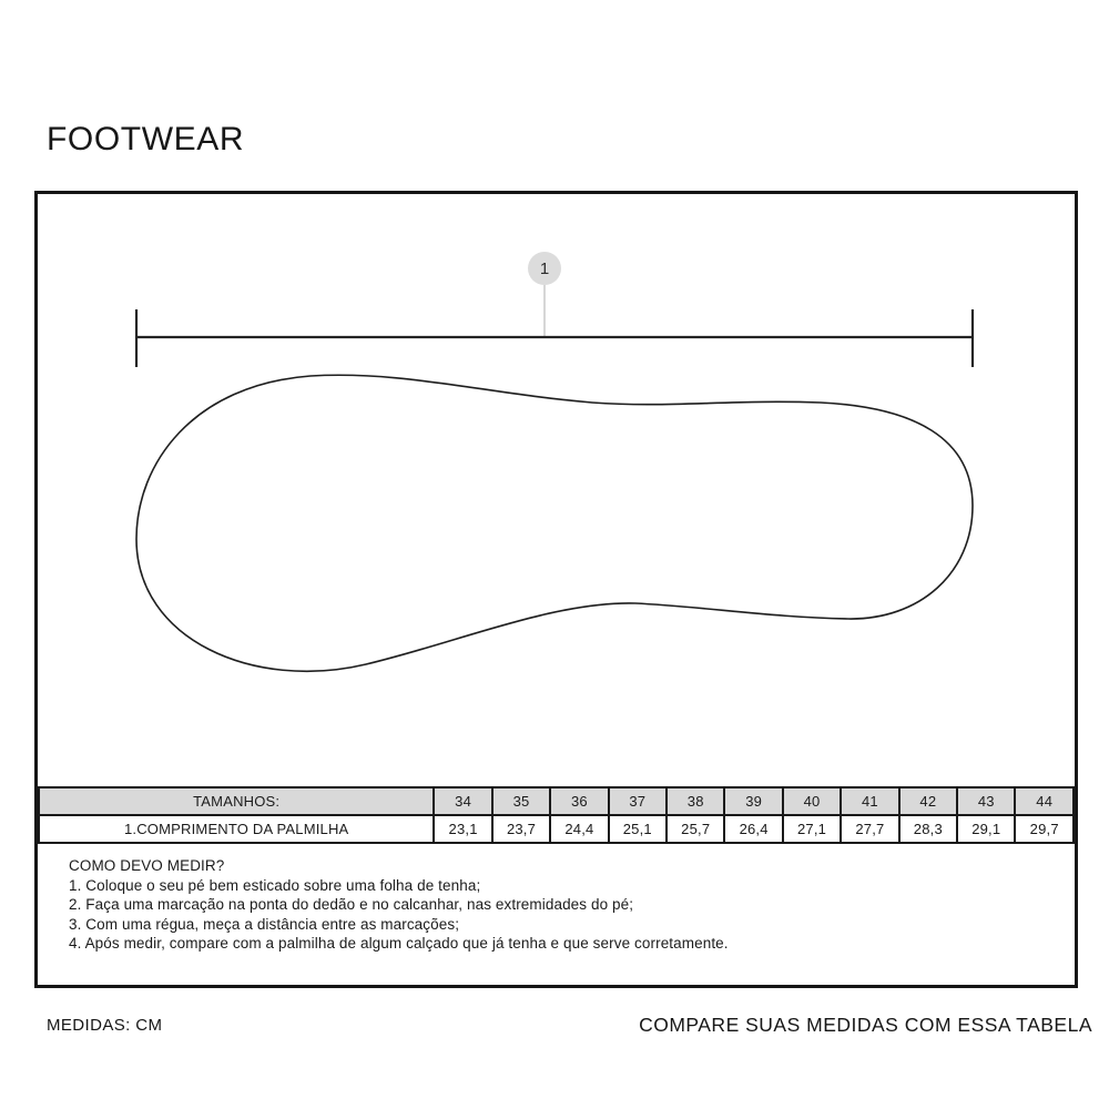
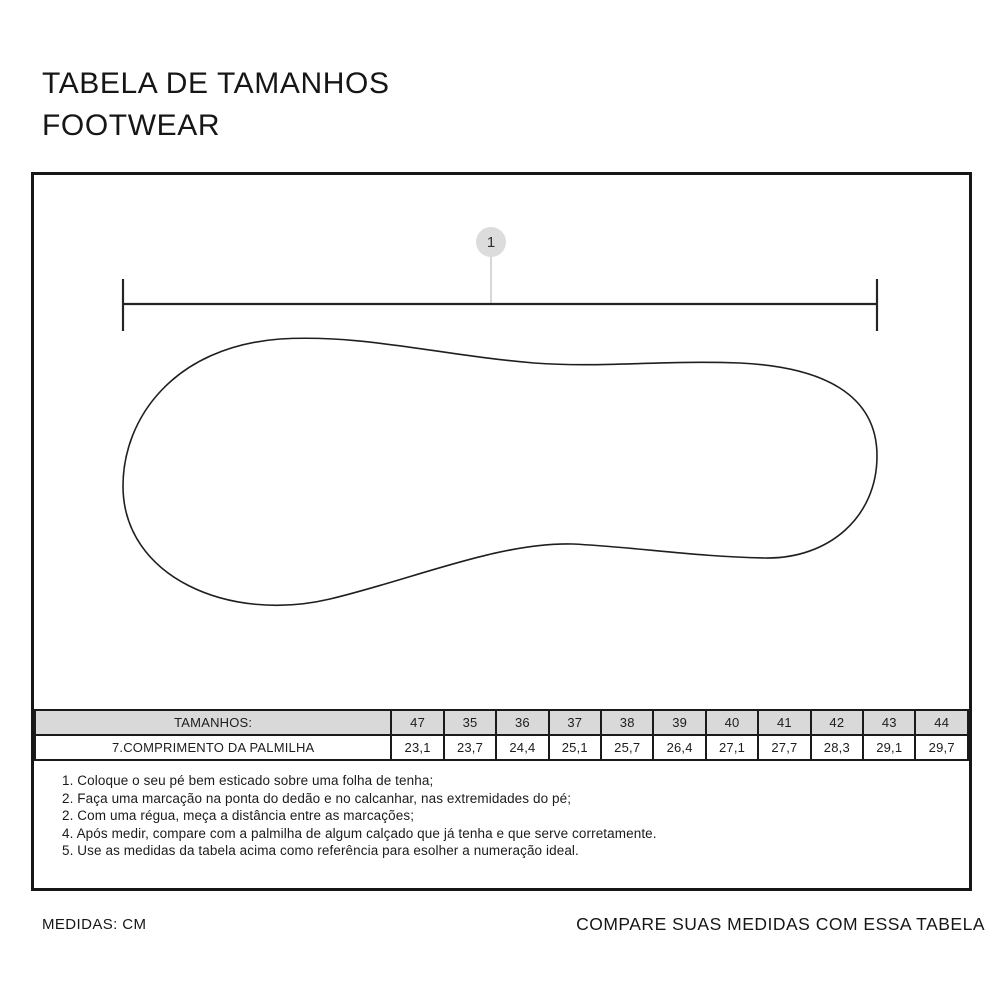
+ TABELA DE TAMANHOS
  FOOTWEAR
  1
- TAMANHOS:	34	35	36	37	38	39	40	41	42	43	44
+ TAMANHOS:	47	35	36	37	38	39	40	41	42	43	44
- 1.COMPRIMENTO DA PALMILHA	23,1	23,7	24,4	25,1	25,7	26,4	27,1	27,7	28,3	29,1	29,7
+ 7.COMPRIMENTO DA PALMILHA	23,1	23,7	24,4	25,1	25,7	26,4	27,1	27,7	28,3	29,1	29,7
- COMO DEVO MEDIR?
  1. Coloque o seu pé bem esticado sobre uma folha de tenha;
  2. Faça uma marcação na ponta do dedão e no calcanhar, nas extremidades do pé;
- 3. Com uma régua, meça a distância entre as marcações;
+ 2. Com uma régua, meça a distância entre as marcações;
  4. Após medir, compare com a palmilha de algum calçado que já tenha e que serve corretamente.
+ 5. Use as medidas da tabela acima como referência para esolher a numeração ideal.
  MEDIDAS: CM
  COMPARE SUAS MEDIDAS COM ESSA TABELA
